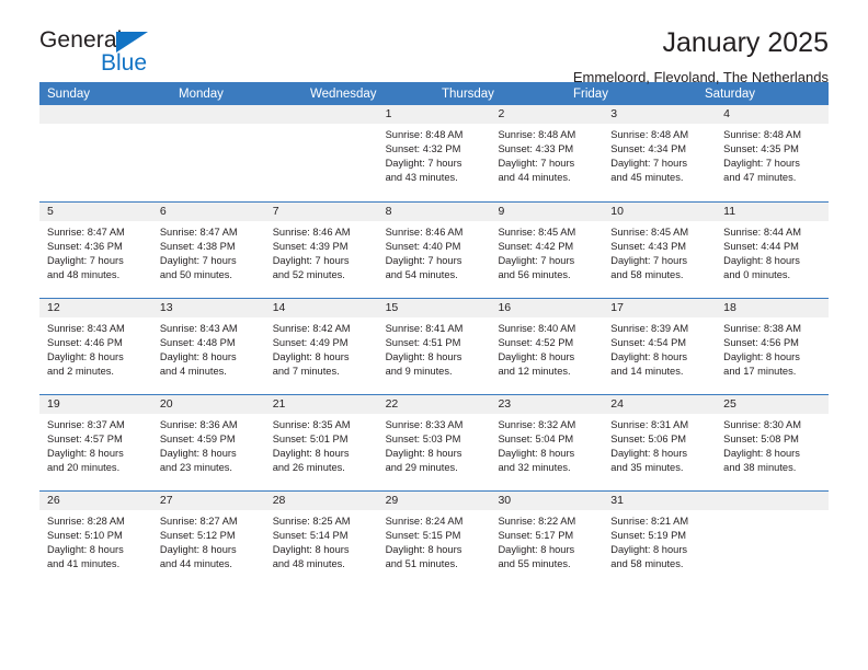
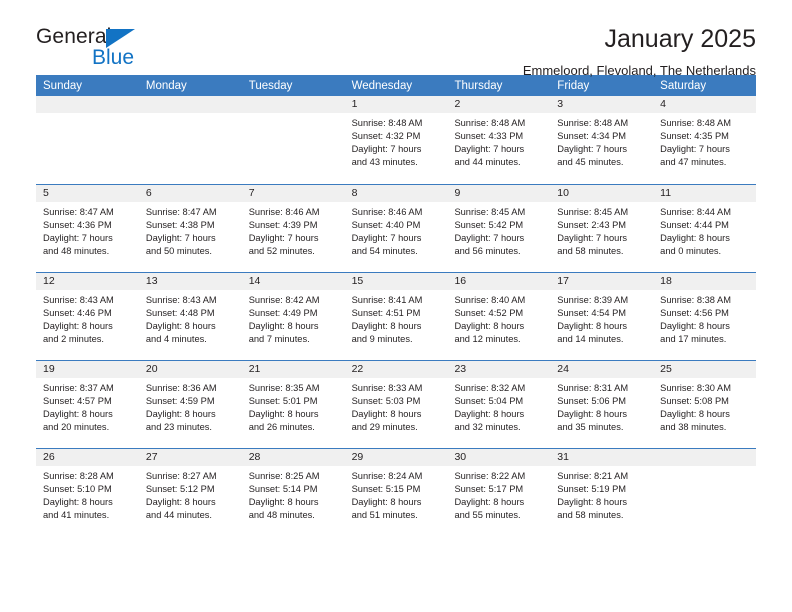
  General
  Blue
  January 2025
  Emmeloord, Flevoland, The Netherlands
  Sunday
  Monday
+ Tuesday
  Wednesday
  Thursday
  Friday
  Saturday
  1
  Sunrise: 8:48 AM
  Sunset: 4:32 PM
  Daylight: 7 hours
  and 43 minutes.
  2
  Sunrise: 8:48 AM
  Sunset: 4:33 PM
  Daylight: 7 hours
  and 44 minutes.
  3
  Sunrise: 8:48 AM
  Sunset: 4:34 PM
  Daylight: 7 hours
  and 45 minutes.
  4
  Sunrise: 8:48 AM
  Sunset: 4:35 PM
  Daylight: 7 hours
  and 47 minutes.
  5
  Sunrise: 8:47 AM
  Sunset: 4:36 PM
  Daylight: 7 hours
  and 48 minutes.
  6
  Sunrise: 8:47 AM
  Sunset: 4:38 PM
  Daylight: 7 hours
  and 50 minutes.
  7
  Sunrise: 8:46 AM
  Sunset: 4:39 PM
  Daylight: 7 hours
  and 52 minutes.
  8
  Sunrise: 8:46 AM
  Sunset: 4:40 PM
  Daylight: 7 hours
  and 54 minutes.
  9
  Sunrise: 8:45 AM
- Sunset: 4:42 PM
+ Sunset: 5:42 PM
  Daylight: 7 hours
  and 56 minutes.
  10
  Sunrise: 8:45 AM
- Sunset: 4:43 PM
+ Sunset: 2:43 PM
  Daylight: 7 hours
  and 58 minutes.
  11
  Sunrise: 8:44 AM
  Sunset: 4:44 PM
  Daylight: 8 hours
  and 0 minutes.
  12
  Sunrise: 8:43 AM
  Sunset: 4:46 PM
  Daylight: 8 hours
  and 2 minutes.
  13
  Sunrise: 8:43 AM
  Sunset: 4:48 PM
  Daylight: 8 hours
  and 4 minutes.
  14
  Sunrise: 8:42 AM
  Sunset: 4:49 PM
  Daylight: 8 hours
  and 7 minutes.
  15
  Sunrise: 8:41 AM
  Sunset: 4:51 PM
  Daylight: 8 hours
  and 9 minutes.
  16
  Sunrise: 8:40 AM
  Sunset: 4:52 PM
  Daylight: 8 hours
  and 12 minutes.
  17
  Sunrise: 8:39 AM
  Sunset: 4:54 PM
  Daylight: 8 hours
  and 14 minutes.
  18
  Sunrise: 8:38 AM
  Sunset: 4:56 PM
  Daylight: 8 hours
  and 17 minutes.
  19
  Sunrise: 8:37 AM
  Sunset: 4:57 PM
  Daylight: 8 hours
  and 20 minutes.
  20
  Sunrise: 8:36 AM
  Sunset: 4:59 PM
  Daylight: 8 hours
  and 23 minutes.
  21
  Sunrise: 8:35 AM
  Sunset: 5:01 PM
  Daylight: 8 hours
  and 26 minutes.
  22
  Sunrise: 8:33 AM
  Sunset: 5:03 PM
  Daylight: 8 hours
  and 29 minutes.
  23
  Sunrise: 8:32 AM
  Sunset: 5:04 PM
  Daylight: 8 hours
  and 32 minutes.
  24
  Sunrise: 8:31 AM
  Sunset: 5:06 PM
  Daylight: 8 hours
  and 35 minutes.
  25
  Sunrise: 8:30 AM
  Sunset: 5:08 PM
  Daylight: 8 hours
  and 38 minutes.
  26
  Sunrise: 8:28 AM
  Sunset: 5:10 PM
  Daylight: 8 hours
  and 41 minutes.
  27
  Sunrise: 8:27 AM
  Sunset: 5:12 PM
  Daylight: 8 hours
  and 44 minutes.
  28
  Sunrise: 8:25 AM
  Sunset: 5:14 PM
  Daylight: 8 hours
  and 48 minutes.
  29
  Sunrise: 8:24 AM
  Sunset: 5:15 PM
  Daylight: 8 hours
  and 51 minutes.
  30
  Sunrise: 8:22 AM
  Sunset: 5:17 PM
  Daylight: 8 hours
  and 55 minutes.
  31
  Sunrise: 8:21 AM
  Sunset: 5:19 PM
  Daylight: 8 hours
  and 58 minutes.
